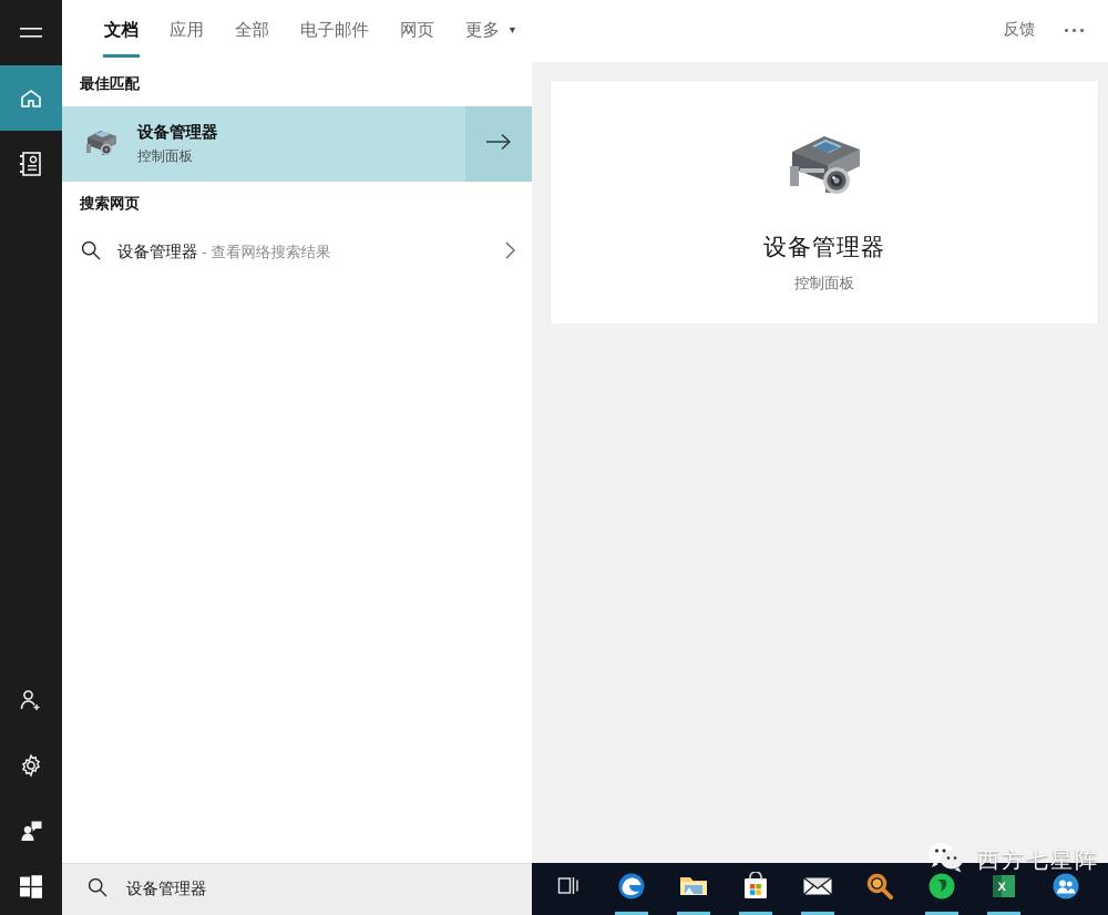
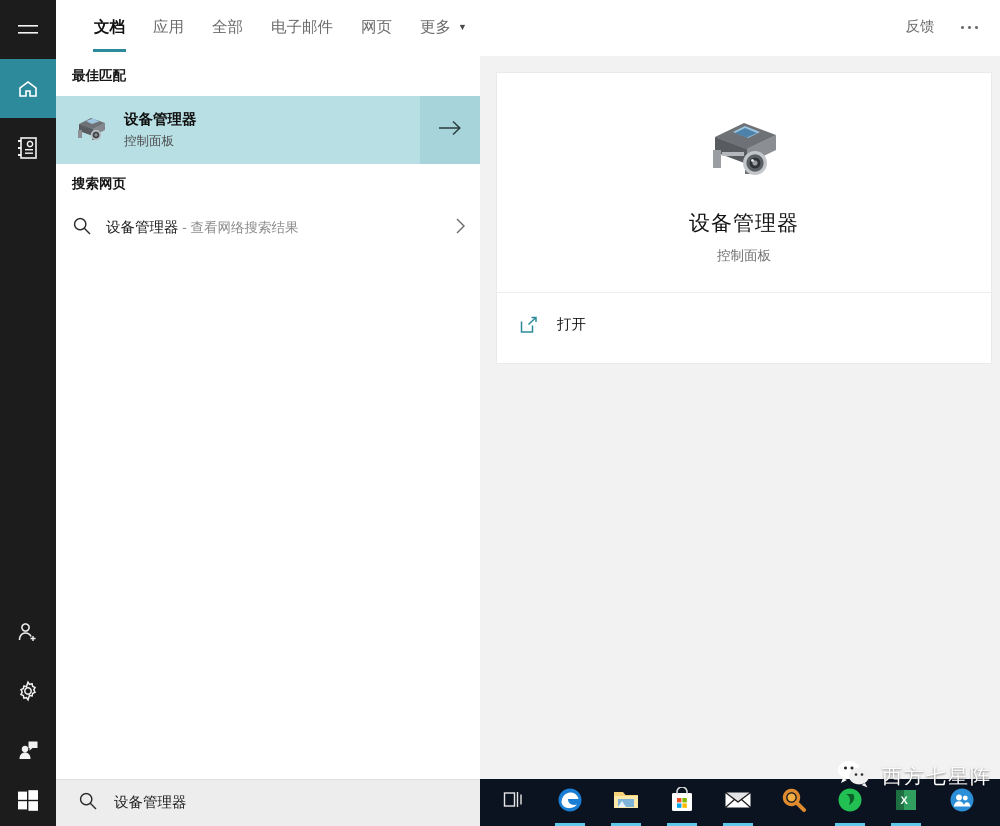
  最佳匹配
  设备管理器
  控制面板
  搜索网页
  设备管理器 - 查看网络搜索结果
  设备管理器
  控制面板
+ 打开
  文档
  应用
  全部
  电子邮件
  网页
  更多
  ▼
  反馈
  设备管理器
  X
  西方七星阵
